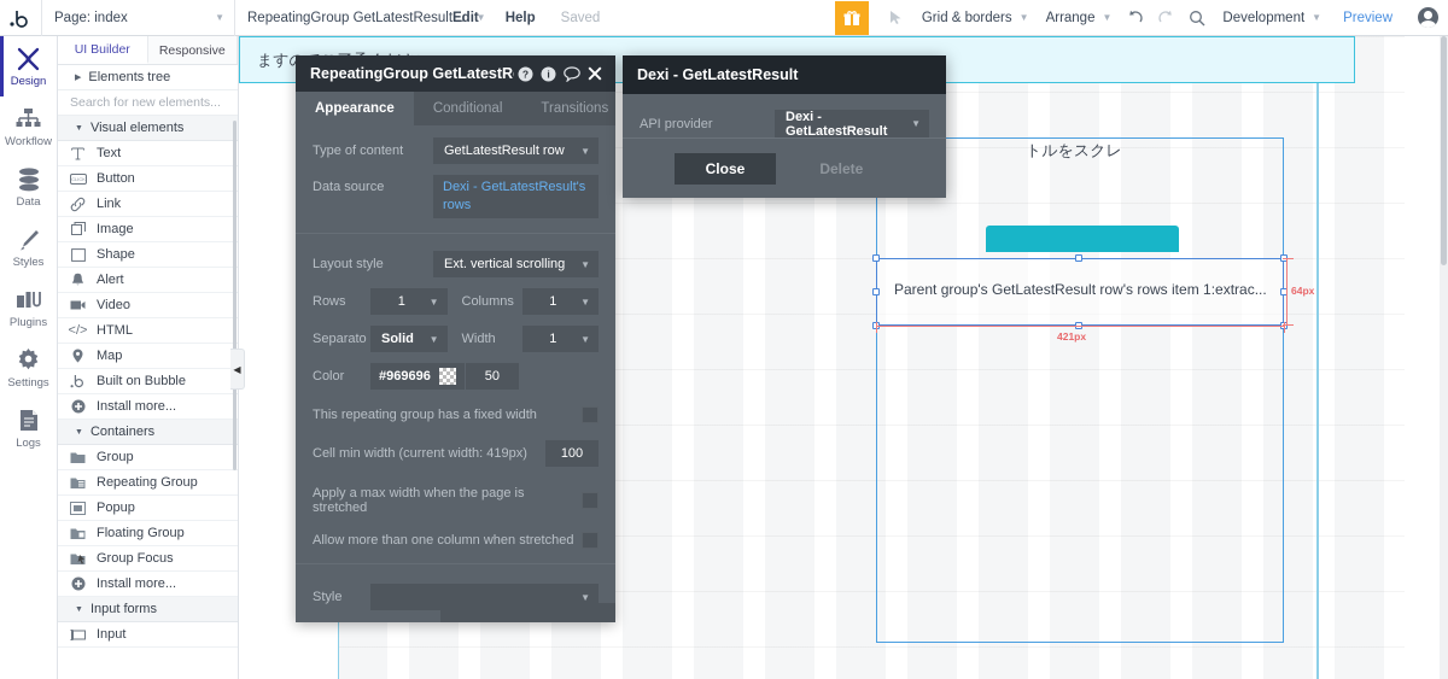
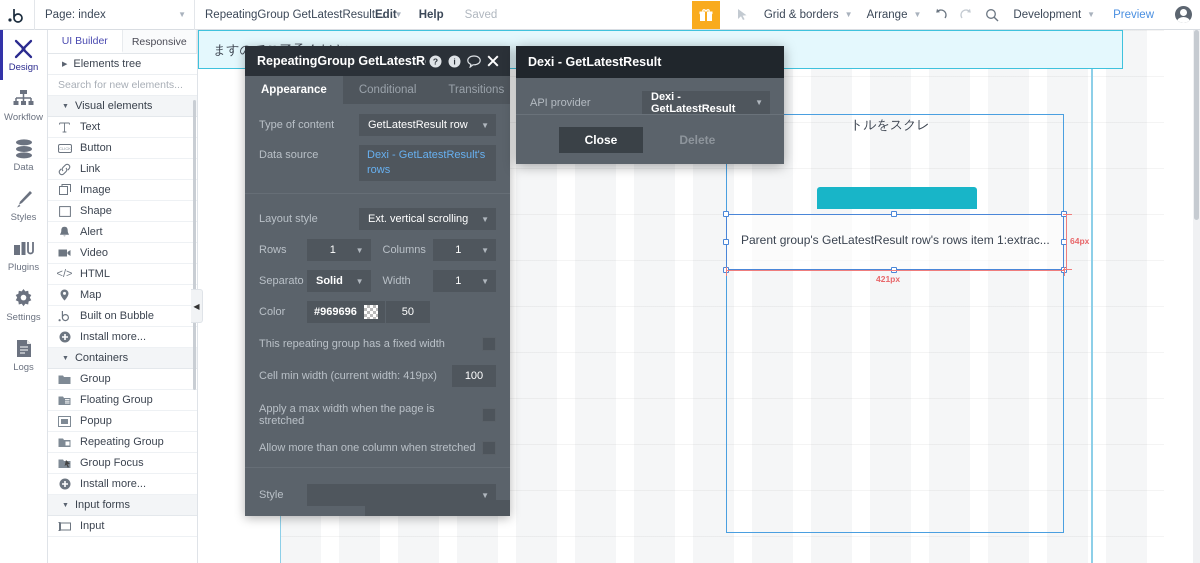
  Page: index
  ▼
  RepeatingGroup GetLatestResult...
  ▼
  Edit
  Help
  Saved
  Grid & borders
  ▼
  Arrange
  ▼
  Development
  ▼
  Preview
  Design
  Workflow
  Data
  Styles
  Plugins
  Settings
  Logs
  UI Builder
  Responsive
  Elements tree
  Search for new elements...
  Visual elements
  Text
  Button
  Link
  Image
  Shape
  Alert
  Video
  </>
  HTML
  Map
  Built on Bubble
  Install more...
  Containers
  Group
- Repeating Group
+ Floating Group
  Popup
- Floating Group
+ Repeating Group
  Group Focus
  Install more...
  Input forms
  Input
  ◀
  Parent group's GetLatestResult row's rows item 1:extrac...
  64px
  421px
  トルをスクレ
  RepeatingGroup GetLatestR
  ?
  i
  Appearance
  Conditional
  Transitions
  Type of content
  GetLatestResult row
  ▼
  Data source
  Dexi - GetLatestResult's rows
  Layout style
  Ext. vertical scrolling
  ▼
  Rows
  1
  ▼
  Columns
  1
  ▼
  Separato
  Solid
  ▼
  Width
  1
  ▼
  Color
  #969696
  50
  This repeating group has a fixed width
  Cell min width (current width: 419px)
  100
  Apply a max width when the page is stretched
  Allow more than one column when stretched
  Style
  ▼
  Dexi - GetLatestResult
  API provider
  Dexi - GetLatestResult
  ▼
  Close
  Delete
